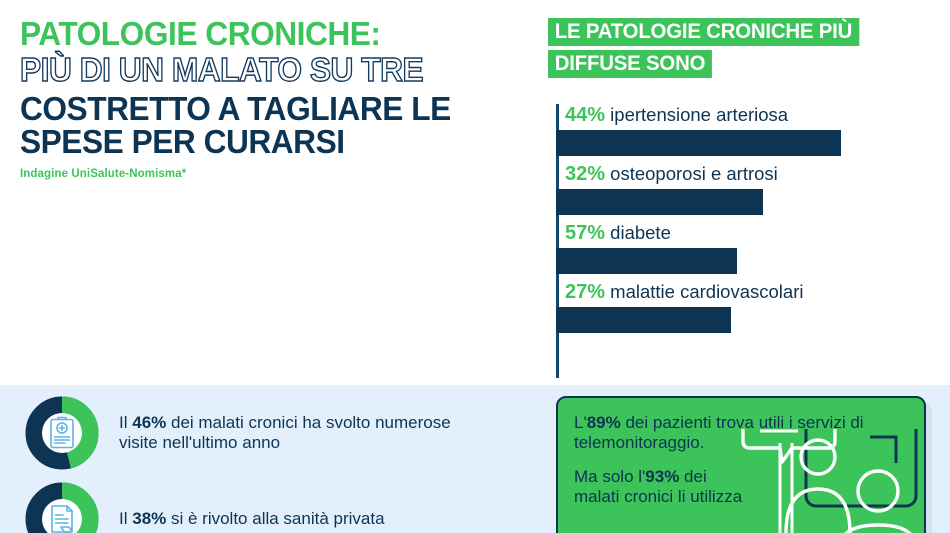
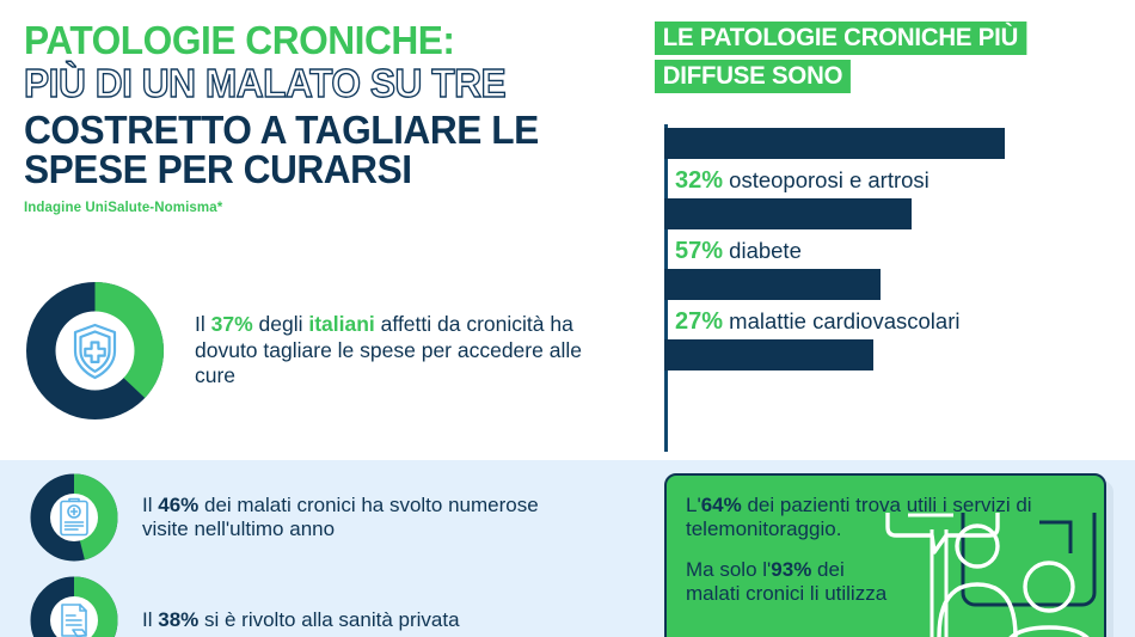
  PATOLOGIE CRONICHE:
  PIÙ DI UN MALATO SU TRE
  COSTRETTO A TAGLIARE LE
  SPESE PER CURARSI
  Indagine UniSalute-Nomisma*
+ Il 37% degli italiani affetti da cronicità ha dovuto tagliare le spese per accedere alle cure
  Il 46% dei malati cronici ha svolto numerose visite nell'ultimo anno
  Il 38% si è rivolto alla sanità privata
  LE PATOLOGIE CRONICHE PIÙ
  DIFFUSE SONO
- 44% ipertensione arteriosa
  32% osteoporosi e artrosi
  57% diabete
  27% malattie cardiovascolari
- L'89% dei pazienti trova utili i servizi di telemonitoraggio.
+ L'64% dei pazienti trova utili i servizi di telemonitoraggio.
  Ma solo l'93% dei malati cronici li utilizza
